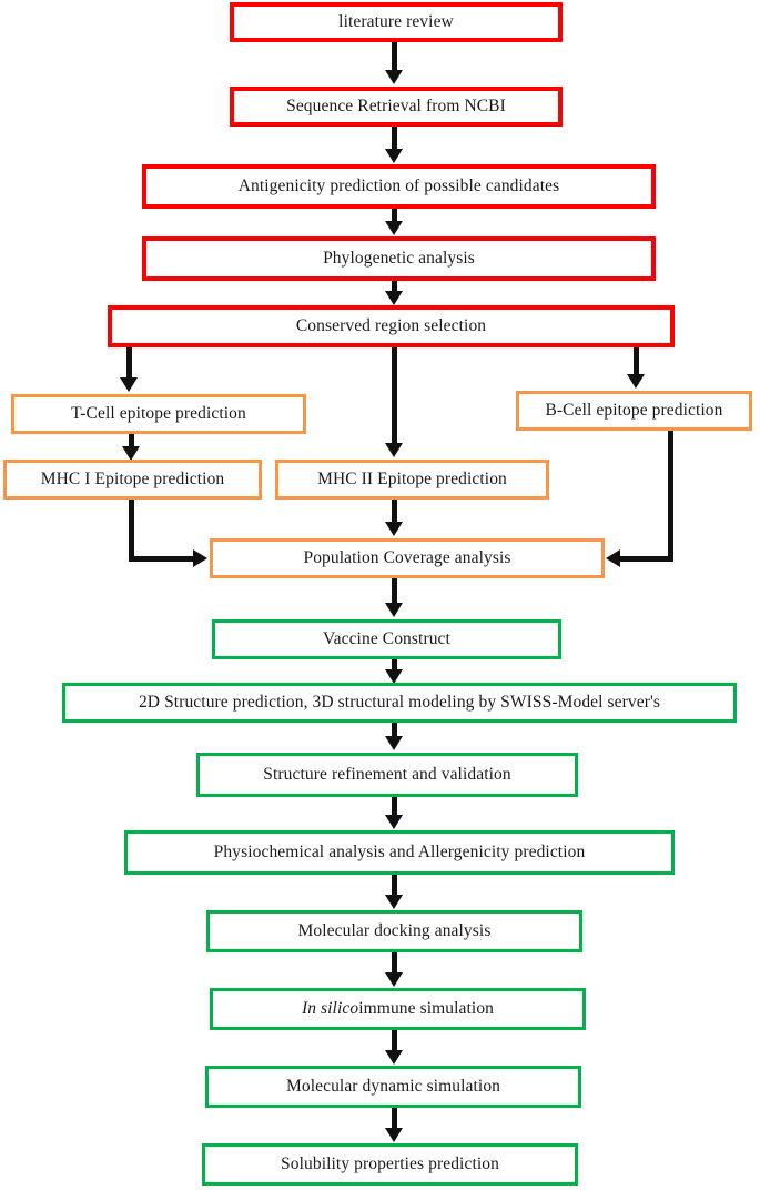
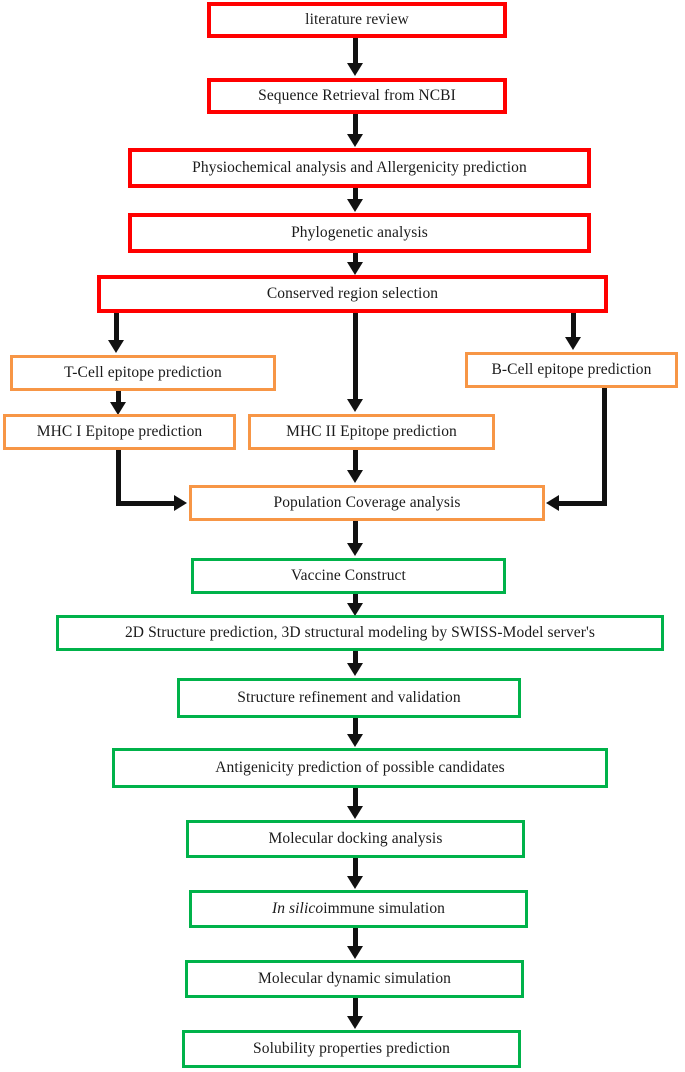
  literature review
  Sequence Retrieval from NCBI
- Antigenicity prediction of possible candidates
+ Physiochemical analysis and Allergenicity prediction
  Phylogenetic analysis
  Conserved region selection
  T-Cell epitope prediction
  B-Cell epitope prediction
  MHC I Epitope prediction
  MHC II Epitope prediction
  Population Coverage analysis
  Vaccine Construct
  2D Structure prediction, 3D structural modeling by SWISS-Model server's
  Structure refinement and validation
- Physiochemical analysis and Allergenicity prediction
+ Antigenicity prediction of possible candidates
  Molecular docking analysis
  In silico
  immune simulation
  Molecular dynamic simulation
  Solubility properties prediction
